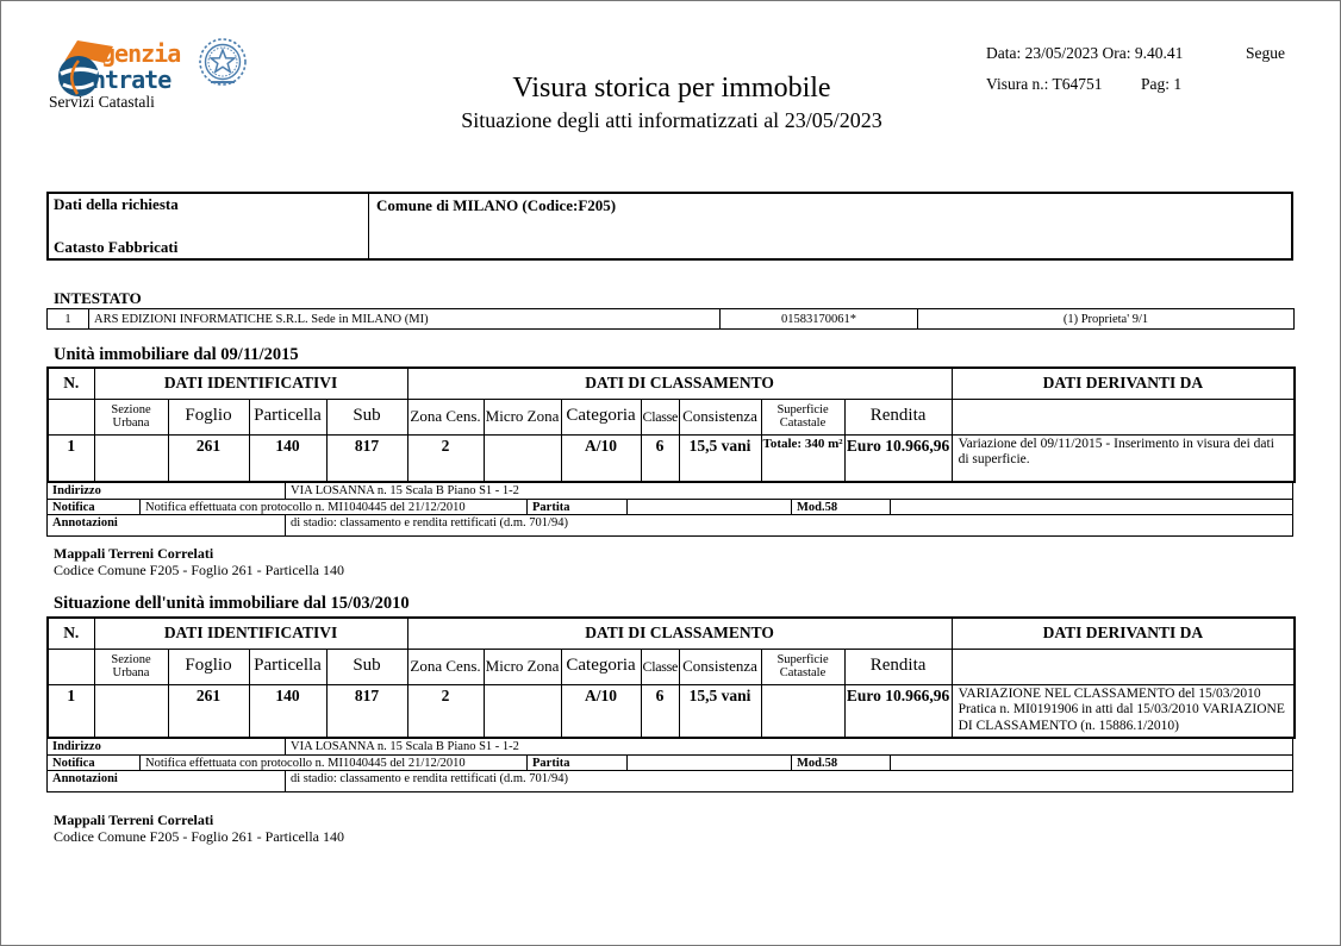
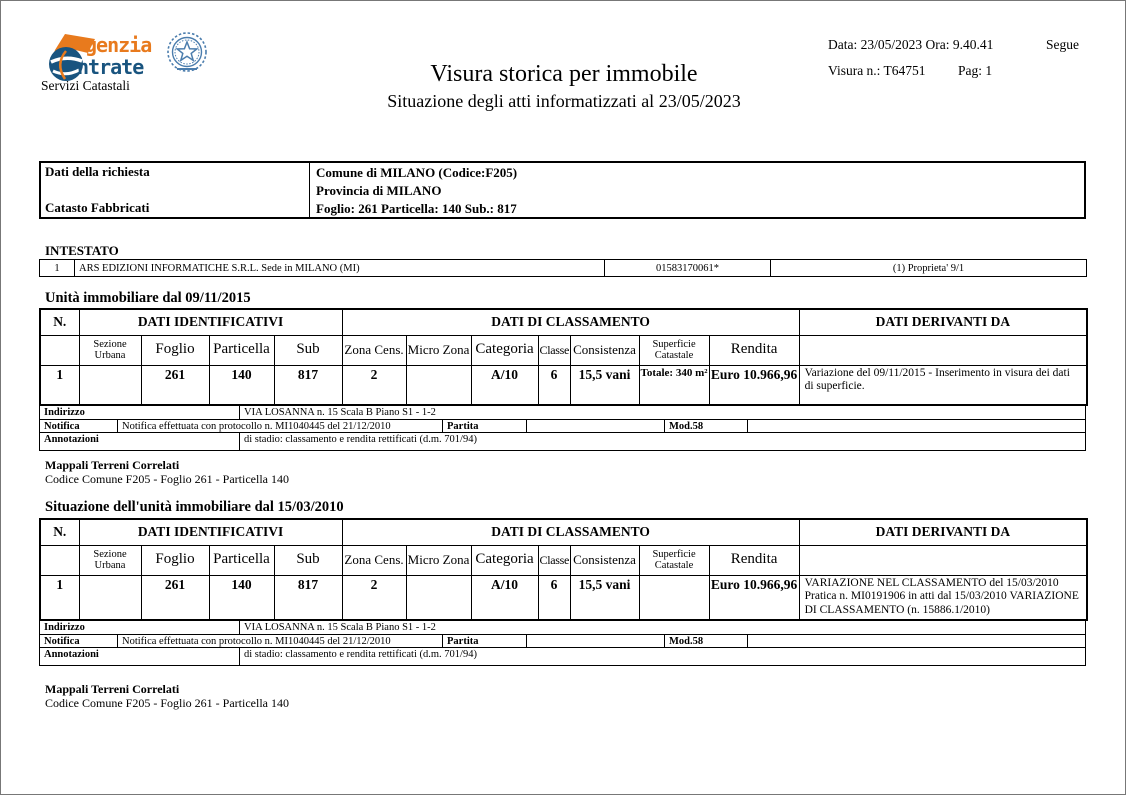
  genzia
  ntrate
  Servizi Catastali
  Visura storica per immobile
  Situazione degli atti informatizzati al 23/05/2023
  Data: 23/05/2023 Ora: 9.40.41
  Segue
  Visura n.: T64751
  Pag: 1
  Dati della richiesta
  Catasto Fabbricati
  Comune di MILANO (Codice:F205)
+ Provincia di MILANO
+ Foglio: 261 Particella: 140 Sub.: 817
  INTESTATO
  1	ARS EDIZIONI INFORMATICHE S.R.L. Sede in MILANO (MI)	01583170061*	(1) Proprieta' 9/1
  Unità immobiliare dal 09/11/2015
  N.	DATI IDENTIFICATIVI	DATI DI CLASSAMENTO	DATI DERIVANTI DA
  	Sezione Urbana	Foglio	Particella	Sub	Zona Cens.	Micro Zona	Categoria	Classe	Consistenza	Superficie Catastale	Rendita
  1		261	140	817	2		A/10	6	15,5 vani	Totale: 340 m²	Euro 10.966,96	Variazione del 09/11/2015 - Inserimento in visura dei dati di superficie.
  Indirizzo
  VIA LOSANNA n. 15 Scala B Piano S1 - 1-2
  Notifica
  Notifica effettuata con protocollo n. MI1040445 del 21/12/2010
  Partita
  Mod.58
  Annotazioni
  di stadio: classamento e rendita rettificati (d.m. 701/94)
  Mappali Terreni Correlati
  Codice Comune F205 - Foglio 261 - Particella 140
  Situazione dell'unità immobiliare dal 15/03/2010
  N.	DATI IDENTIFICATIVI	DATI DI CLASSAMENTO	DATI DERIVANTI DA
  	Sezione Urbana	Foglio	Particella	Sub	Zona Cens.	Micro Zona	Categoria	Classe	Consistenza	Superficie Catastale	Rendita
  1		261	140	817	2		A/10	6	15,5 vani		Euro 10.966,96	VARIAZIONE NEL CLASSAMENTO del 15/03/2010 Pratica n. MI0191906 in atti dal 15/03/2010 VARIAZIONE DI CLASSAMENTO (n. 15886.1/2010)
  Indirizzo
  VIA LOSANNA n. 15 Scala B Piano S1 - 1-2
  Notifica
  Notifica effettuata con protocollo n. MI1040445 del 21/12/2010
  Partita
  Mod.58
  Annotazioni
  di stadio: classamento e rendita rettificati (d.m. 701/94)
  Mappali Terreni Correlati
  Codice Comune F205 - Foglio 261 - Particella 140
